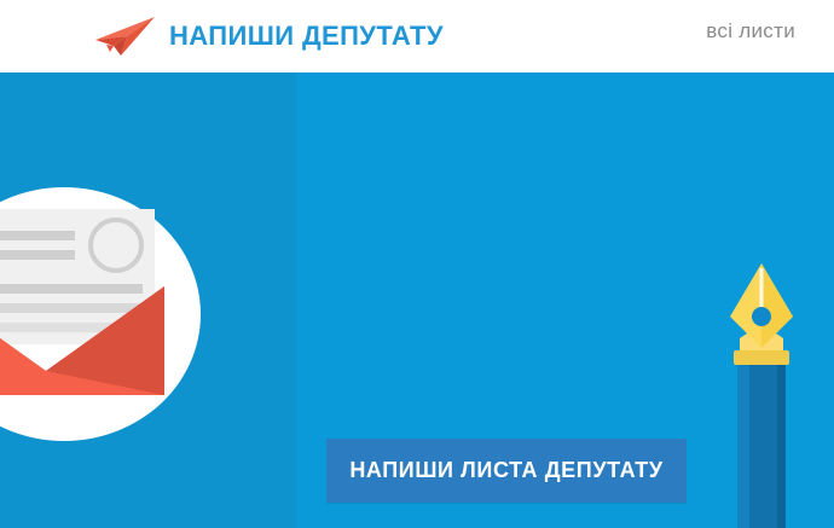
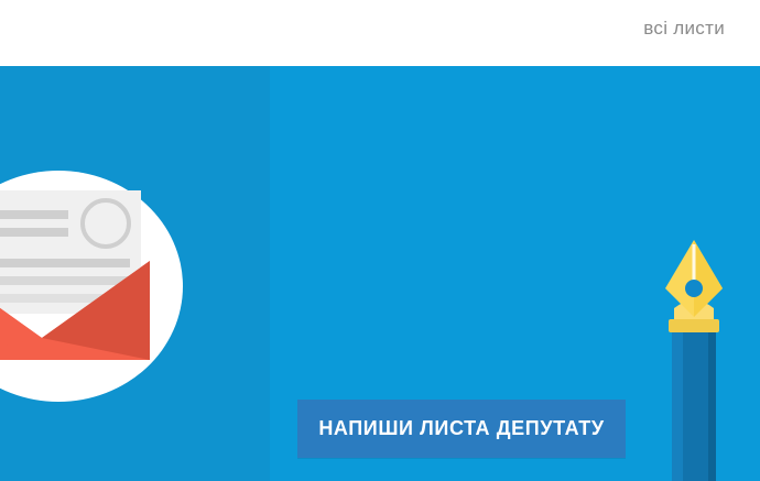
- НАПИШИ ДЕПУТАТУ
  всі листи
  НАПИШИ ЛИСТА ДЕПУТАТУ
